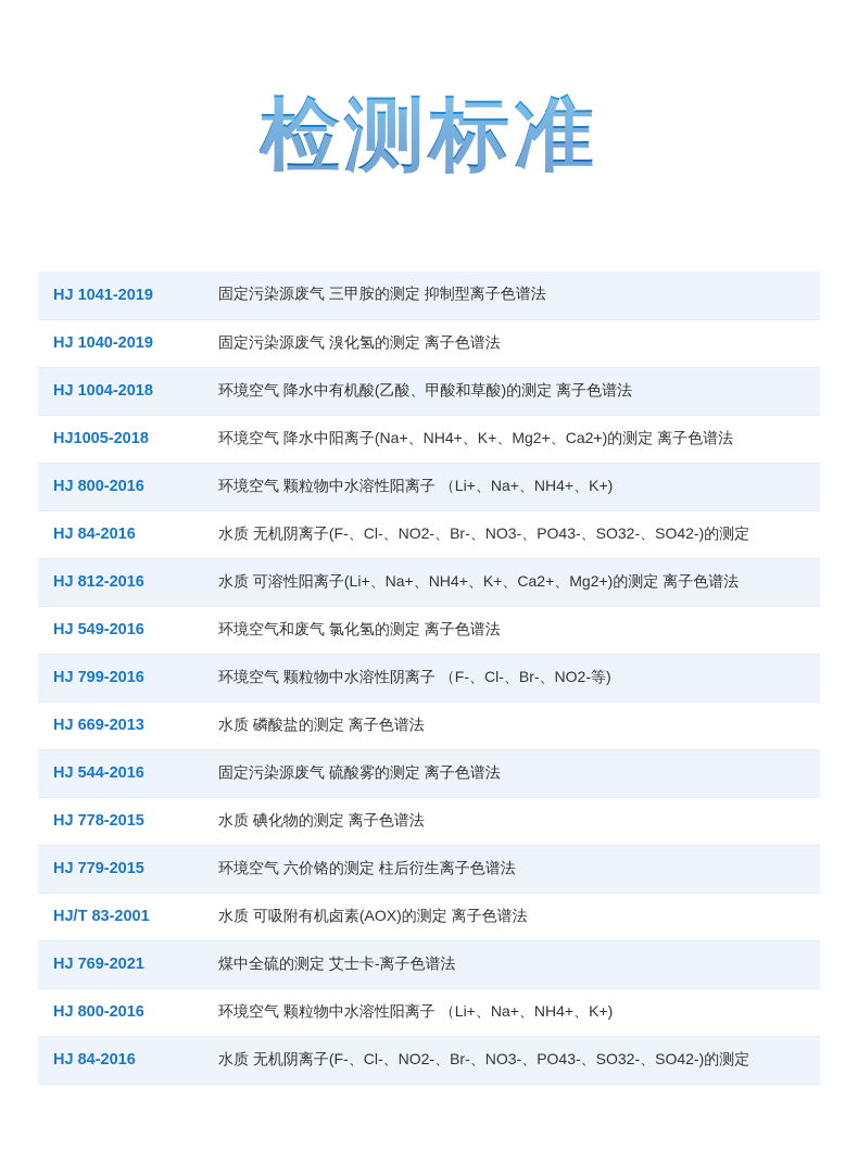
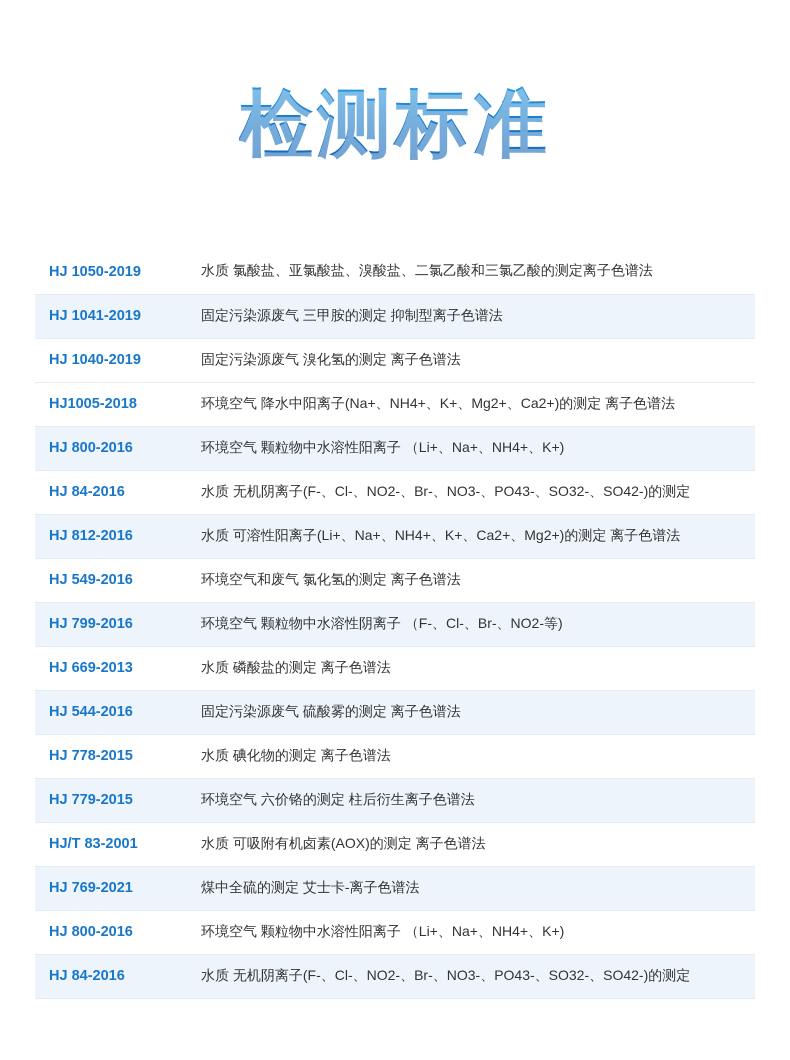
  检测标准
+ HJ 1050-2019	水质 氯酸盐、亚氯酸盐、溴酸盐、二氯乙酸和三氯乙酸的测定离子色谱法
  HJ 1041-2019	固定污染源废气 三甲胺的测定 抑制型离子色谱法
  HJ 1040-2019	固定污染源废气 溴化氢的测定 离子色谱法
- HJ 1004-2018	环境空气 降水中有机酸(乙酸、甲酸和草酸)的测定 离子色谱法
  HJ1005-2018	环境空气 降水中阳离子(Na+、NH4+、K+、Mg2+、Ca2+)的测定 离子色谱法
  HJ 800-2016	环境空气 颗粒物中水溶性阳离子 （Li+、Na+、NH4+、K+)
  HJ 84-2016	水质 无机阴离子(F-、Cl-、NO2-、Br-、NO3-、PO43-、SO32-、SO42-)的测定
  HJ 812-2016	水质 可溶性阳离子(Li+、Na+、NH4+、K+、Ca2+、Mg2+)的测定 离子色谱法
  HJ 549-2016	环境空气和废气 氯化氢的测定 离子色谱法
  HJ 799-2016	环境空气 颗粒物中水溶性阴离子 （F-、Cl-、Br-、NO2-等)
  HJ 669-2013	水质 磷酸盐的测定 离子色谱法
  HJ 544-2016	固定污染源废气 硫酸雾的测定 离子色谱法
  HJ 778-2015	水质 碘化物的测定 离子色谱法
  HJ 779-2015	环境空气 六价铬的测定 柱后衍生离子色谱法
  HJ/T 83-2001	水质 可吸附有机卤素(AOX)的测定 离子色谱法
  HJ 769-2021	煤中全硫的测定 艾士卡-离子色谱法
  HJ 800-2016	环境空气 颗粒物中水溶性阳离子 （Li+、Na+、NH4+、K+)
  HJ 84-2016	水质 无机阴离子(F-、Cl-、NO2-、Br-、NO3-、PO43-、SO32-、SO42-)的测定
